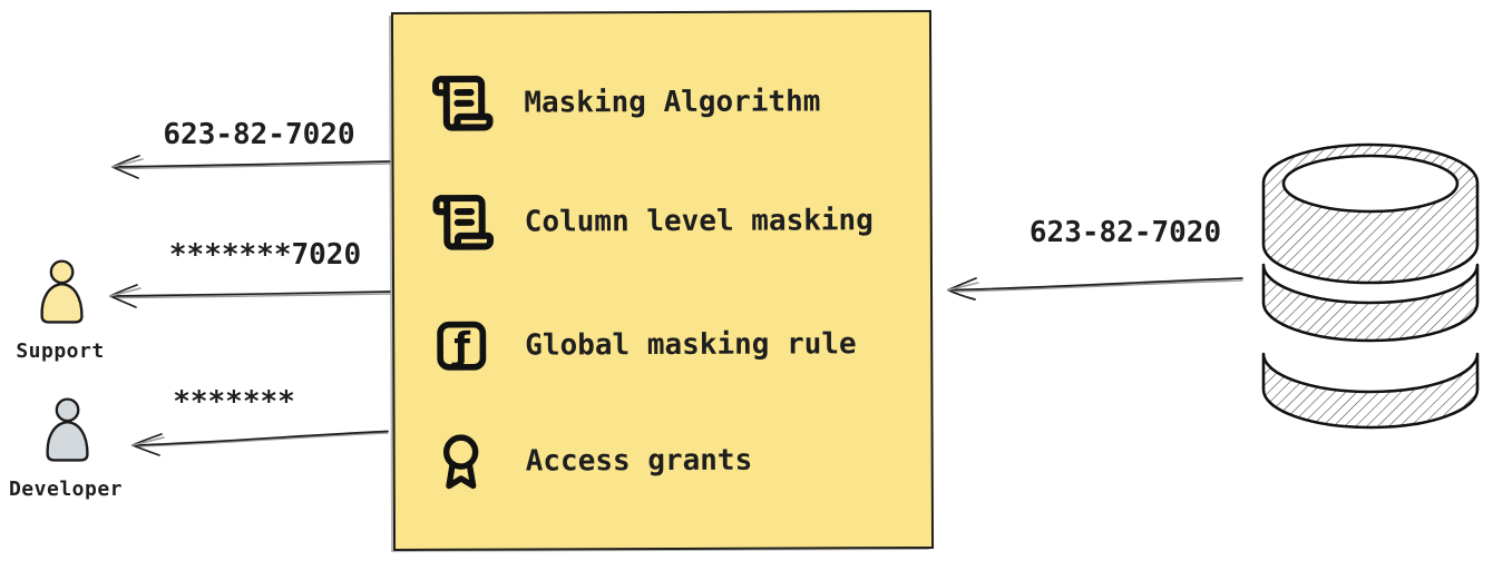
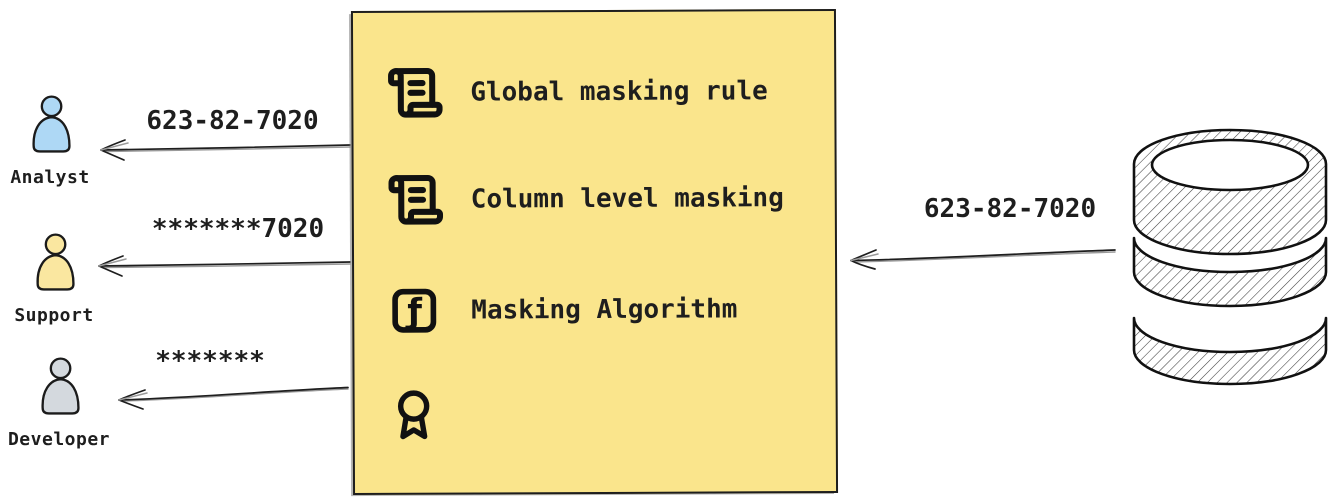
+ Analyst
  Support
  Developer
  623-82-7020
  *******7020
  *******
  623-82-7020
- Masking Algorithm
+ Global masking rule
  Column level masking
  ƒ
- Global masking rule
+ Masking Algorithm
- Access grants
